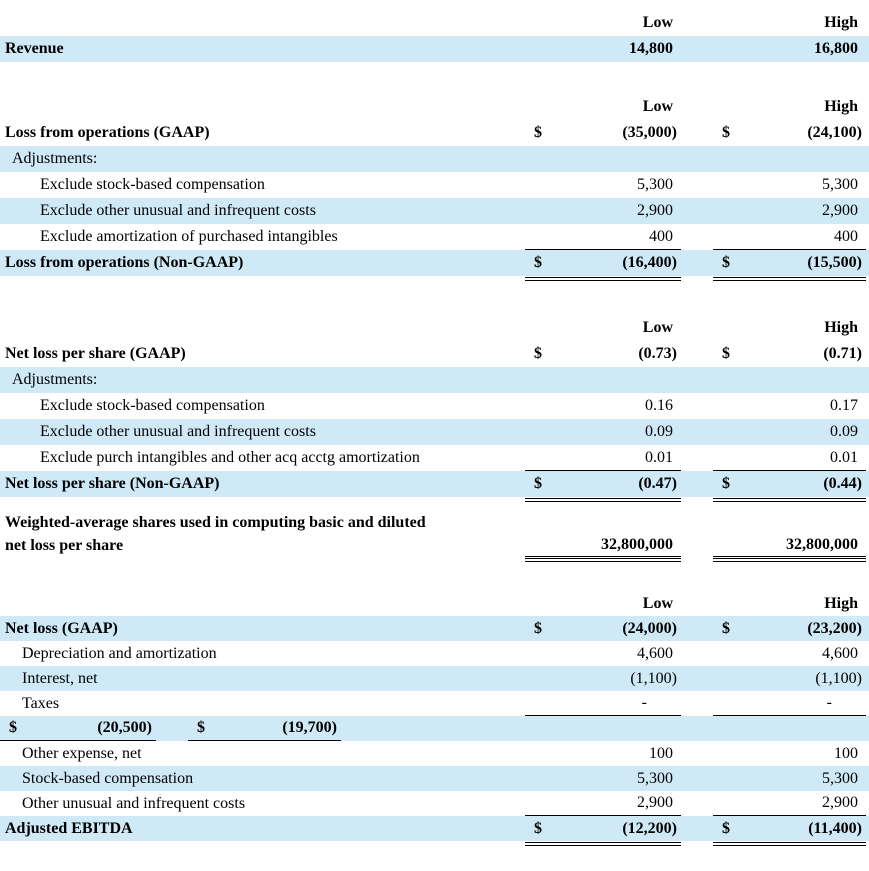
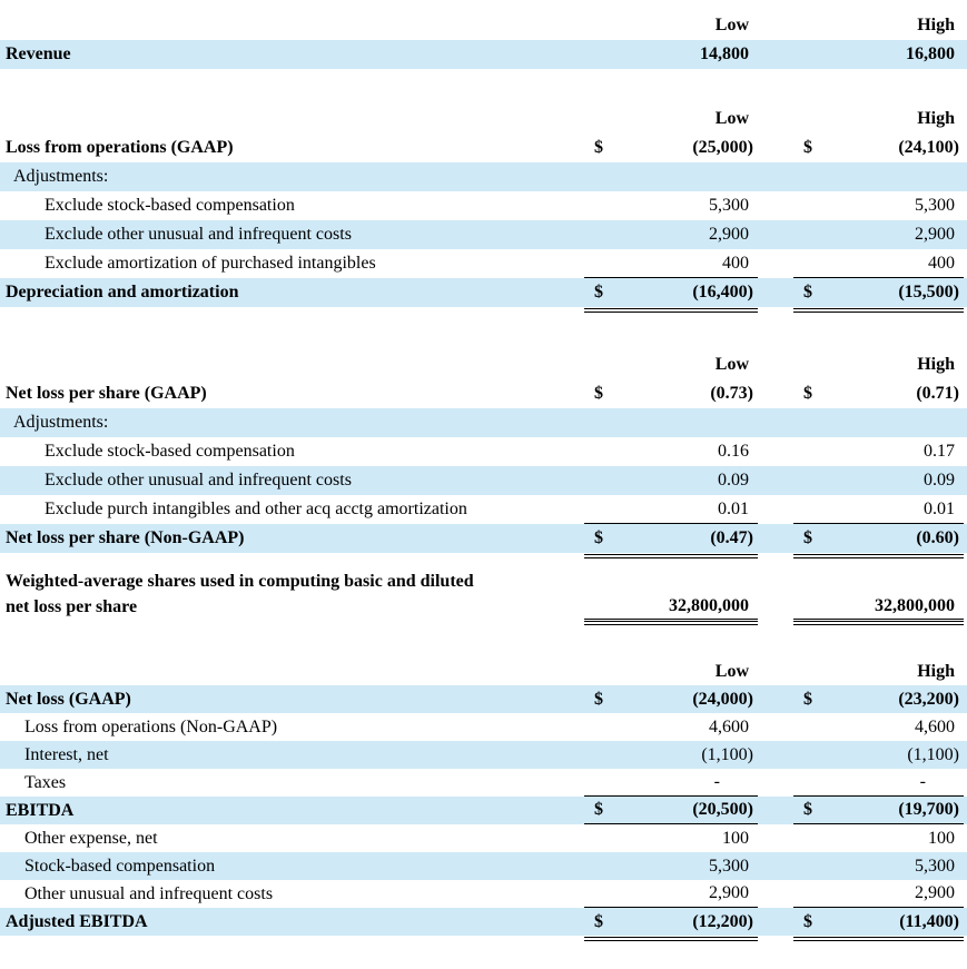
  Low
  High
  Revenue
  14,800
  16,800
  Low
  High
  Loss from operations (GAAP)
  $
- (35,000)
+ (25,000)
  $
  (24,100)
  Adjustments:
  Exclude stock-based compensation
  5,300
  5,300
  Exclude other unusual and infrequent costs
  2,900
  2,900
  Exclude amortization of purchased intangibles
  400
  400
- Loss from operations (Non-GAAP)
+ Depreciation and amortization
  $
  (16,400)
  $
  (15,500)
  Low
  High
  Net loss per share (GAAP)
  $
  (0.73)
  $
  (0.71)
  Adjustments:
  Exclude stock-based compensation
  0.16
  0.17
  Exclude other unusual and infrequent costs
  0.09
  0.09
  Exclude purch intangibles and other acq acctg amortization
  0.01
  0.01
  Net loss per share (Non-GAAP)
  $
  (0.47)
  $
- (0.44)
+ (0.60)
  Weighted-average shares used in computing basic and diluted
  net loss per share
  32,800,000
  32,800,000
  Low
  High
  Net loss (GAAP)
  $
  (24,000)
  $
  (23,200)
- Depreciation and amortization
+ Loss from operations (Non-GAAP)
  4,600
  4,600
  Interest, net
  (1,100)
  (1,100)
  Taxes
  -
  -
+ EBITDA
  $
  (20,500)
  $
  (19,700)
  Other expense, net
  100
  100
  Stock-based compensation
  5,300
  5,300
  Other unusual and infrequent costs
  2,900
  2,900
  Adjusted EBITDA
  $
  (12,200)
  $
  (11,400)
